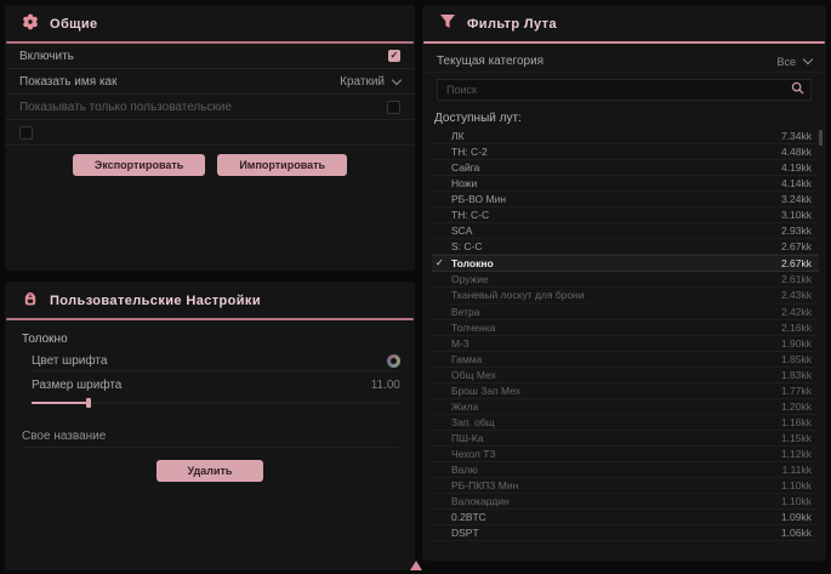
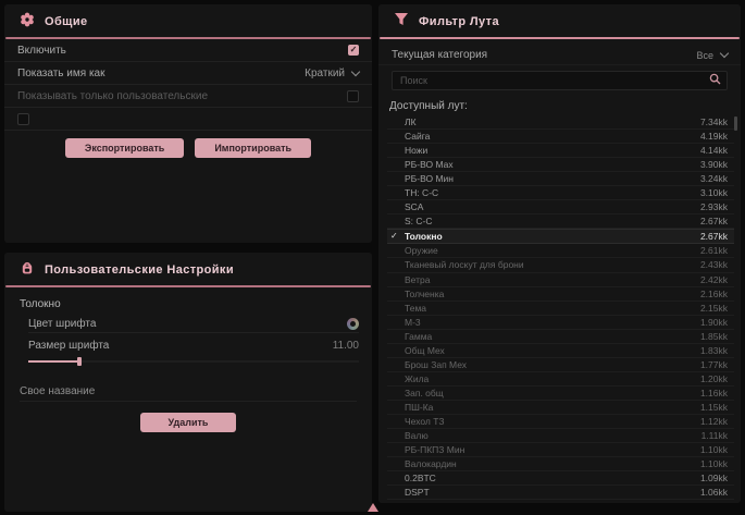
  Общие
  Включить
  ✓
  Показать имя как
  Краткий
  Показывать только пользовательские
  Экспортировать
  Импортировать
  Пользовательские Настройки
  Толокно
  Цвет шрифта
  Размер шрифта
  11.00
  Свое название
  Удалить
  Фильтр Лута
  Текущая категория
  Все
  Поиск
  Доступный лут:
  ЛК
  7.34kk
- ТН: С-2
- 4.48kk
  Сайга
  4.19kk
  Ножи
  4.14kk
+ РБ-ВО Мах
+ 3.90kk
  РБ-ВО Мин
  3.24kk
  ТН: С-С
  3.10kk
  SCA
  2.93kk
  S: С-С
  2.67kk
  ✓
  Толокно
  2.67kk
  Оружие
  2.61kk
  Тканевый лоскут для брони
  2.43kk
  Ветра
  2.42kk
  Толченка
  2.16kk
+ Тема
+ 2.15kk
  М-3
  1.90kk
  Гамма
  1.85kk
  Общ Мех
  1.83kk
  Брош Зап Мех
  1.77kk
  Жила
  1.20kk
  Зап. общ
  1.16kk
  ПШ-Ка
  1.15kk
  Чехол ТЗ
  1.12kk
  Валю
  1.11kk
  РБ-ПКПЗ Мин
  1.10kk
  Валокардин
  1.10kk
  0.2BTC
  1.09kk
  DSPT
  1.06kk
